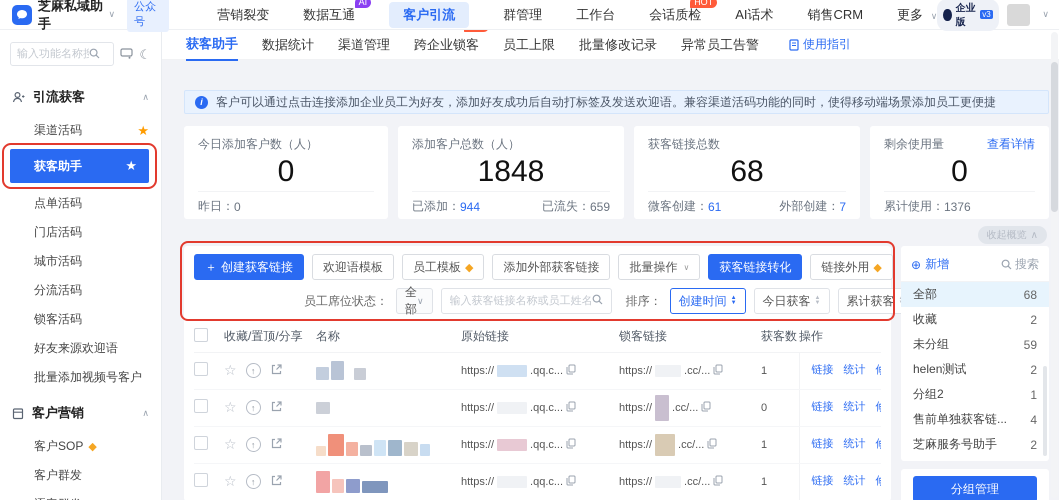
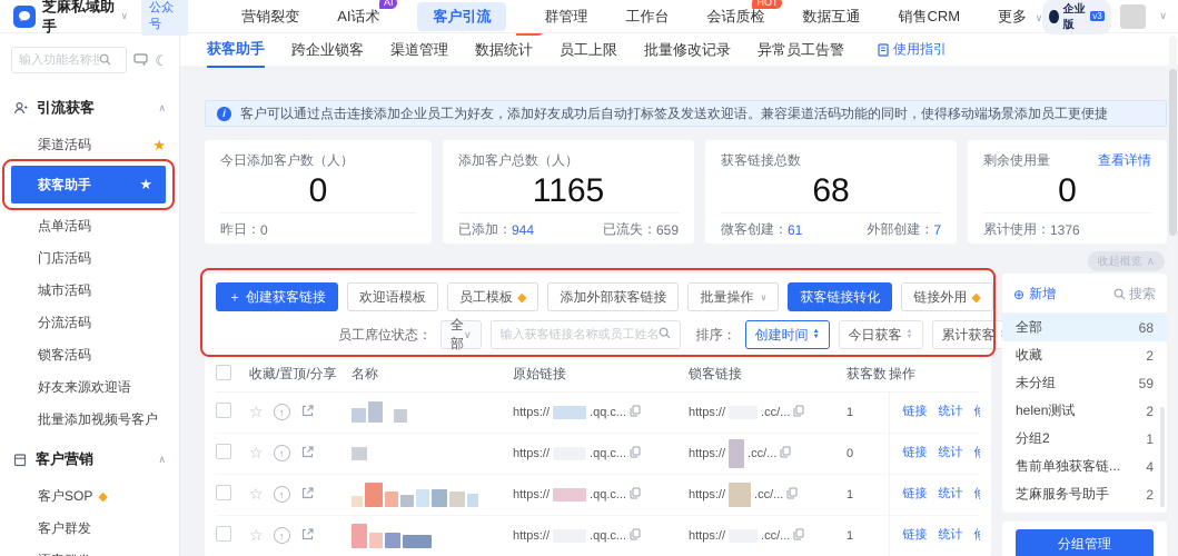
  芝麻私域助手
  ∨
  公众号
  营销裂变
- 数据互通
+ AI话术
  AI
  客户引流
  群管理
  工作台
  会话质检
  HOT
- AI话术
+ 数据互通
  销售CRM
  更多 ∨
  企业版
  v3
  ∨
  输入功能名称搜
  ☾
  引流获客
  ∧
  渠道活码
  ★
  获客助手
  ★
  点单活码
  门店活码
  城市活码
  分流活码
  锁客活码
  好友来源欢迎语
  批量添加视频号客户
  客户营销
  ∧
  客户SOP
  ◆
  客户群发
  获客助手
- 数据统计
+ 跨企业锁客
  渠道管理
- 跨企业锁客
+ 数据统计
  员工上限
  批量修改记录
  异常员工告警
  使用指引
  i
  客户可以通过点击连接添加企业员工为好友，添加好友成功后自动打标签及发送欢迎语。兼容渠道活码功能的同时，使得移动端场景添加员工更便捷
  今日添加客户数（人）
  0
  昨日：
  0
  添加客户总数（人）
- 1848
+ 1165
  已添加：
  944
  已流失：
  659
  获客链接总数
  68
  微客创建：
  61
  外部创建：
  7
  剩余使用量
  查看详情
  0
  累计使用：
  1376
  ＋
  创建获客链接
  欢迎语模板
  员工模板
  ◆
  添加外部获客链接
  批量操作
  ∨
  获客链接转化
  链接外用
  ◆
  员工席位状态：
  全部
  ∨
  输入获客链接名称或员工姓名
  排序：
  创建时间
  今日获客
  累计获客
  	收藏/置顶/分享	名称	原始链接	锁客链接	获客数	操作
  	☆ ↑		https:// .qq.c...	https:// .cc/...	1	链接 统计
  	☆ ↑		https:// .qq.c...	https:// .cc/...	0	链接 统计
  	☆ ↑		https:// .qq.c...	https:// .cc/...	1	链接 统计
  	☆ ↑		https:// .qq.c...	https:// .cc/...	1	链接 统计
  收起概览
  ∧
  ⊕
  新增
  搜索
  全部
  68
  收藏
  2
  未分组
  59
  helen测试
  2
  分组2
  1
  售前单独获客链...
  4
  芝麻服务号助手
  2
  分组管理
